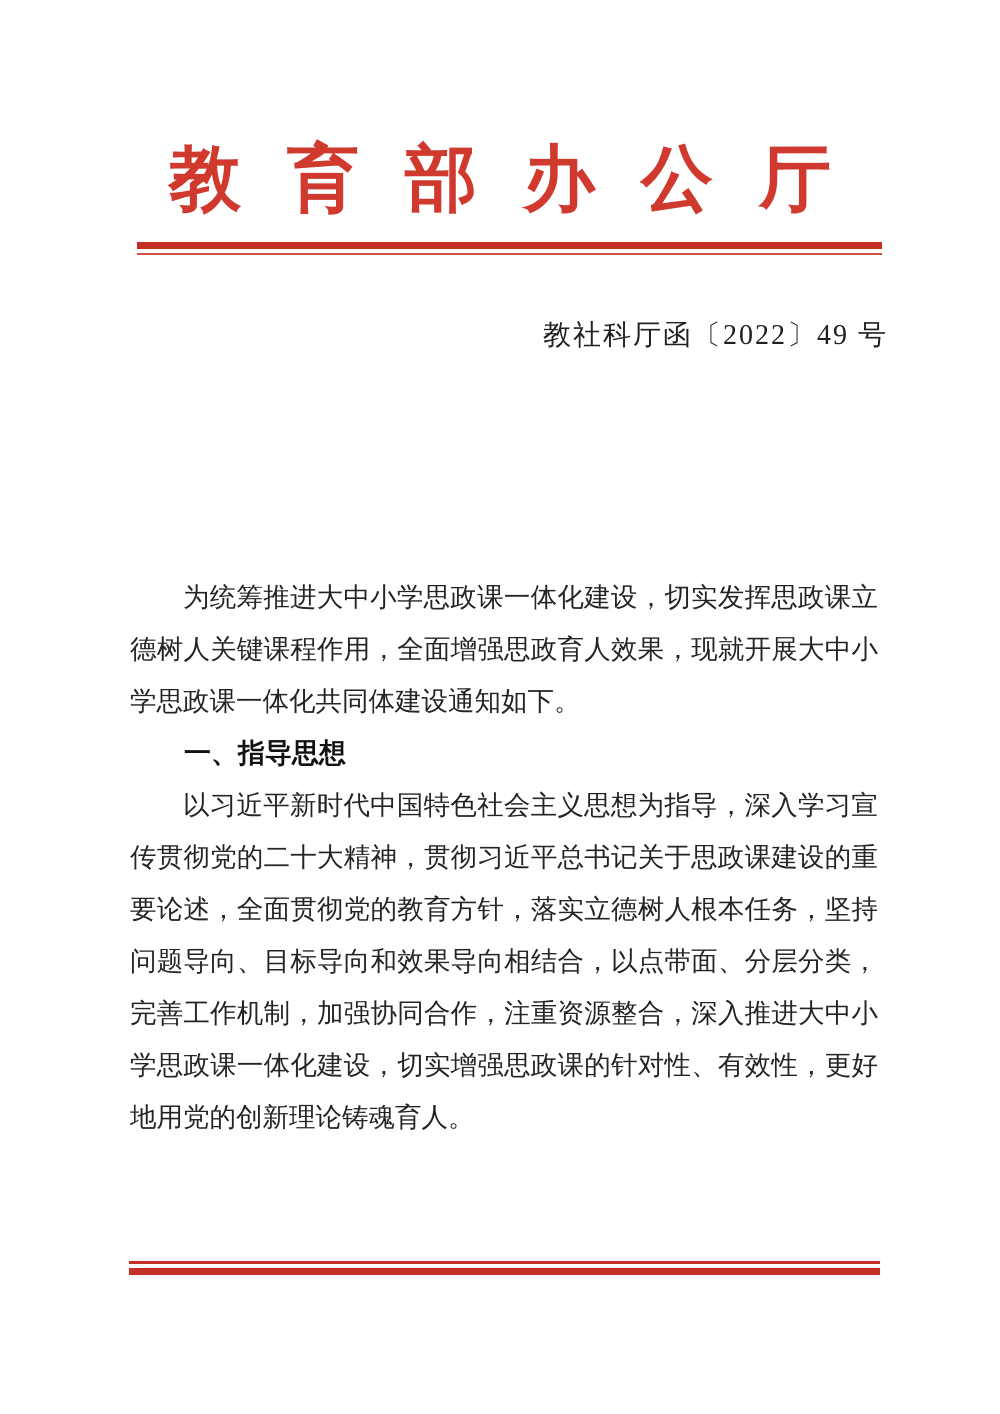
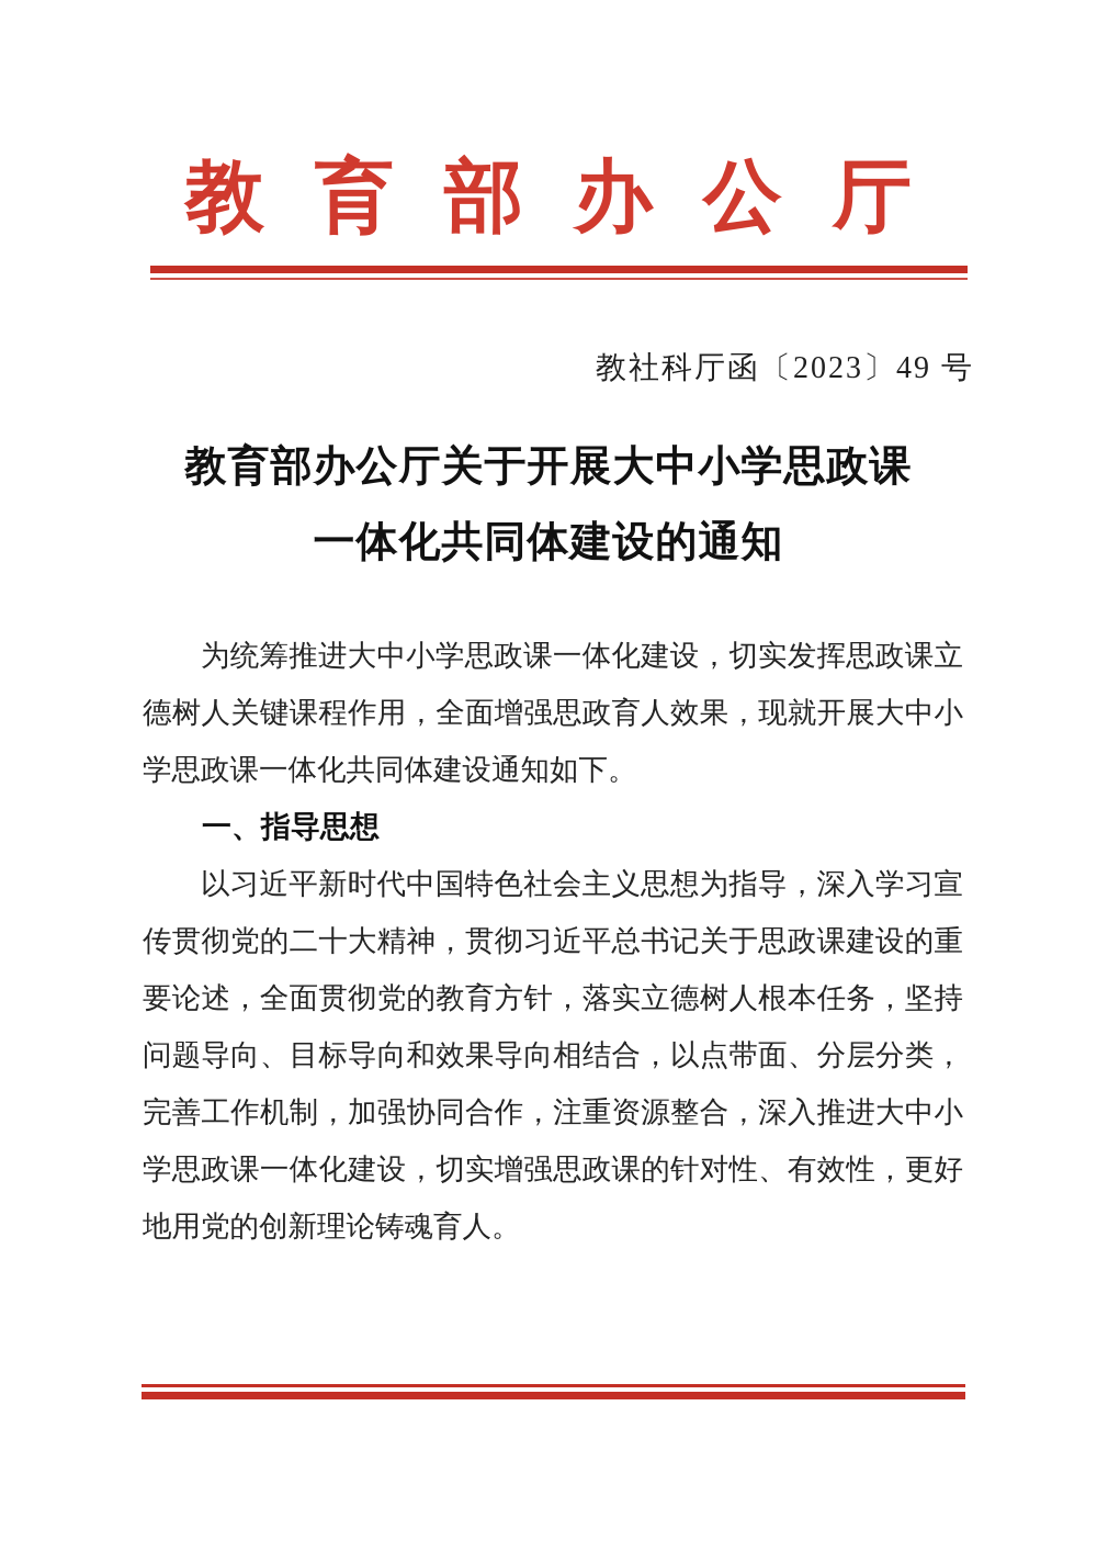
  教育部办公厅
- 教社科厅函〔2022〕49 号
+ 教社科厅函〔2023〕49 号
+ 教育部办公厅关于开展大中小学思政课
+ 一体化共同体建设的通知
  为统筹推进大中小学思政课一体化建设，切实发挥思政课立德树人关键课程作用，全面增强思政育人效果，现就开展大中小学思政课一体化共同体建设通知如下。
  一、指导思想
  以习近平新时代中国特色社会主义思想为指导，深入学习宣传贯彻党的二十大精神，贯彻习近平总书记关于思政课建设的重要论述，全面贯彻党的教育方针，落实立德树人根本任务，坚持问题导向、目标导向和效果导向相结合，以点带面、分层分类，完善工作机制，加强协同合作，注重资源整合，深入推进大中小学思政课一体化建设，切实增强思政课的针对性、有效性，更好地用党的创新理论铸魂育人。
